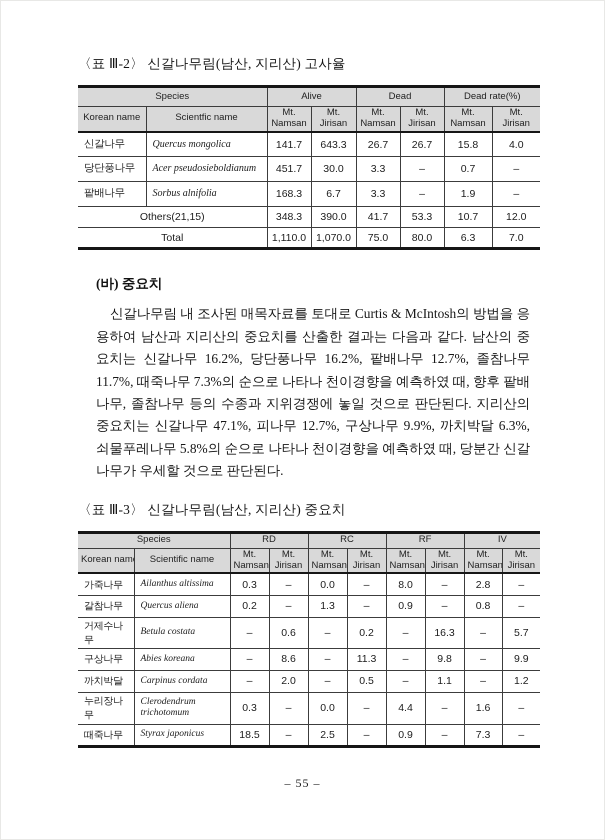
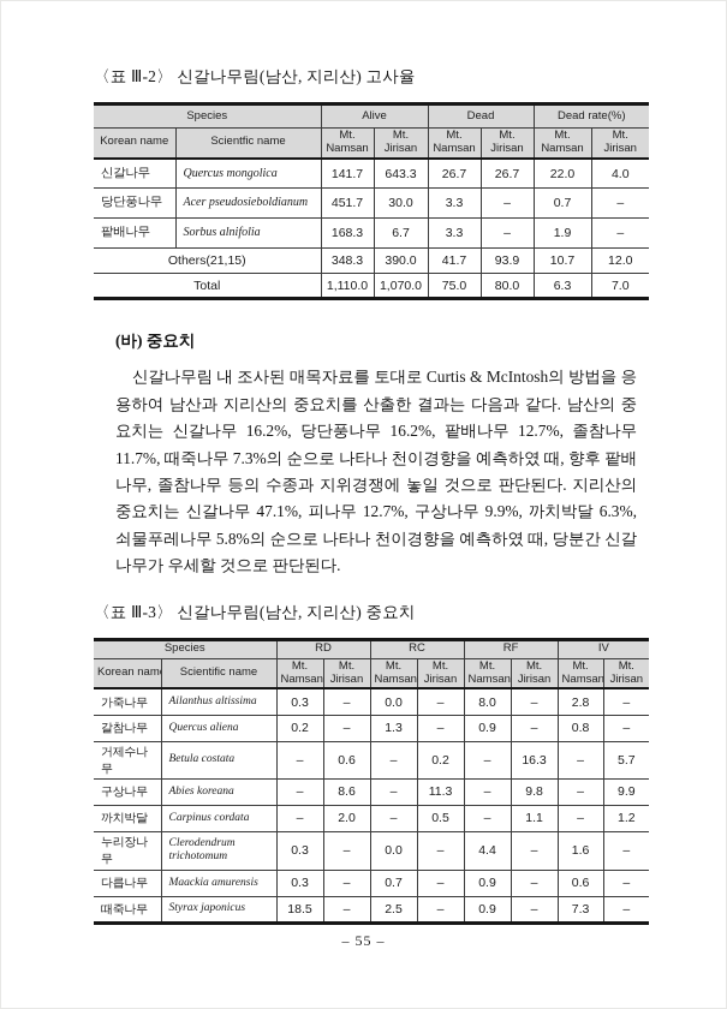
  〈표 Ⅲ-2〉 신갈나무림(남산, 지리산) 고사율
  Species	Alive	Dead	Dead rate(%)
  Korean name	Scientfic name	Mt. Namsan	Mt. Jirisan	Mt. Namsan	Mt. Jirisan	Mt. Namsan	Mt. Jirisan
- 신갈나무	Quercus mongolica	141.7	643.3	26.7	26.7	15.8	4.0
+ 신갈나무	Quercus mongolica	141.7	643.3	26.7	26.7	22.0	4.0
  당단풍나무	Acer pseudosieboldianum	451.7	30.0	3.3	–	0.7	–
  팥배나무	Sorbus alnifolia	168.3	6.7	3.3	–	1.9	–
- Others(21,15)	348.3	390.0	41.7	53.3	10.7	12.0
+ Others(21,15)	348.3	390.0	41.7	93.9	10.7	12.0
  Total	1,110.0	1,070.0	75.0	80.0	6.3	7.0
  (바) 중요치
  신갈나무림 내 조사된 매목자료를 토대로 Curtis & McIntosh의 방법을 응용하여 남산과 지리산의 중요치를 산출한 결과는 다음과 같다. 남산의 중요치는 신갈나무 16.2%, 당단풍나무 16.2%, 팥배나무 12.7%, 졸참나무 11.7%, 때죽나무 7.3%의 순으로 나타나 천이경향을 예측하였 때, 향후 팥배나무, 졸참나무 등의 수종과 지위경쟁에 놓일 것으로 판단된다. 지리산의 중요치는 신갈나무 47.1%, 피나무 12.7%, 구상나무 9.9%, 까치박달 6.3%, 쇠물푸레나무 5.8%의 순으로 나타나 천이경향을 예측하였 때, 당분간 신갈나무가 우세할 것으로 판단된다.
  〈표 Ⅲ-3〉 신갈나무림(남산, 지리산) 중요치
  Species	RD	RC	RF	IV
  Korean nam	Scientific name	Mt. Namsan	Mt. Jirisan	Mt. Namsan	Mt. Jirisan	Mt. Namsan	Mt. Jirisan	Mt. Namsan	Mt. Jirisan
  가죽나무	Ailanthus altissima	0.3	–	0.0	–	8.0	–	2.8	–
  갈참나무	Quercus aliena	0.2	–	1.3	–	0.9	–	0.8	–
  거제수나무	Betula costata	–	0.6	–	0.2	–	16.3	–	5.7
  구상나무	Abies koreana	–	8.6	–	11.3	–	9.8	–	9.9
  까치박달	Carpinus cordata	–	2.0	–	0.5	–	1.1	–	1.2
  누리장나무	Clerodendrum trichotomum	0.3	–	0.0	–	4.4	–	1.6	–
+ 다릅나무	Maackia amurensis	0.3	–	0.7	–	0.9	–	0.6	–
  때죽나무	Styrax japonicus	18.5	–	2.5	–	0.9	–	7.3	–
  – 55 –
